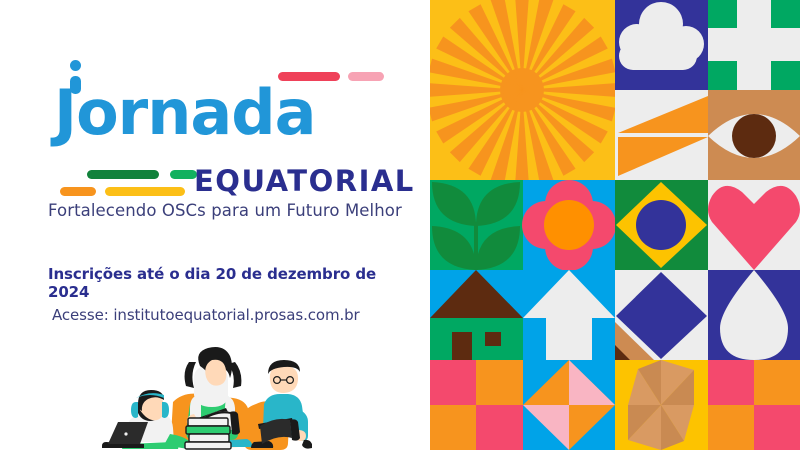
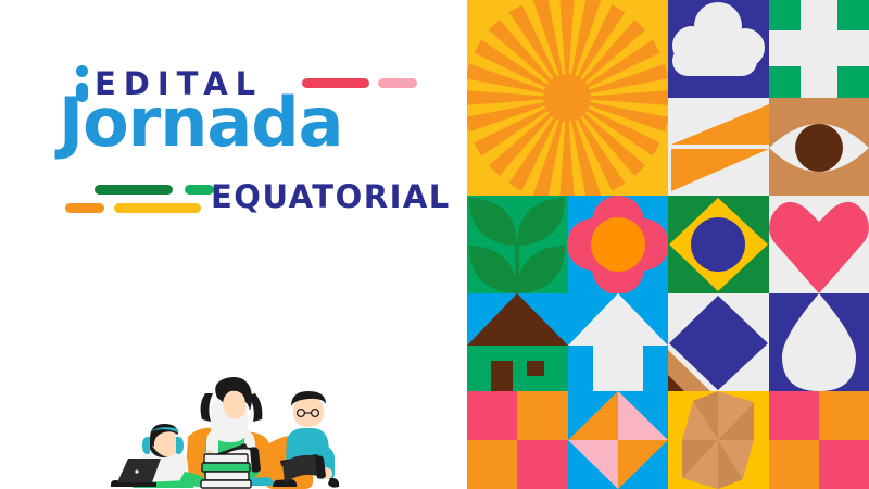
+ EDITAL
  Jornada
  EQUATORIAL
- Fortalecendo OSCs para um Futuro Melhor
- Inscrições até o dia 20 de dezembro de 2024
- Acesse: institutoequatorial.prosas.com.br
